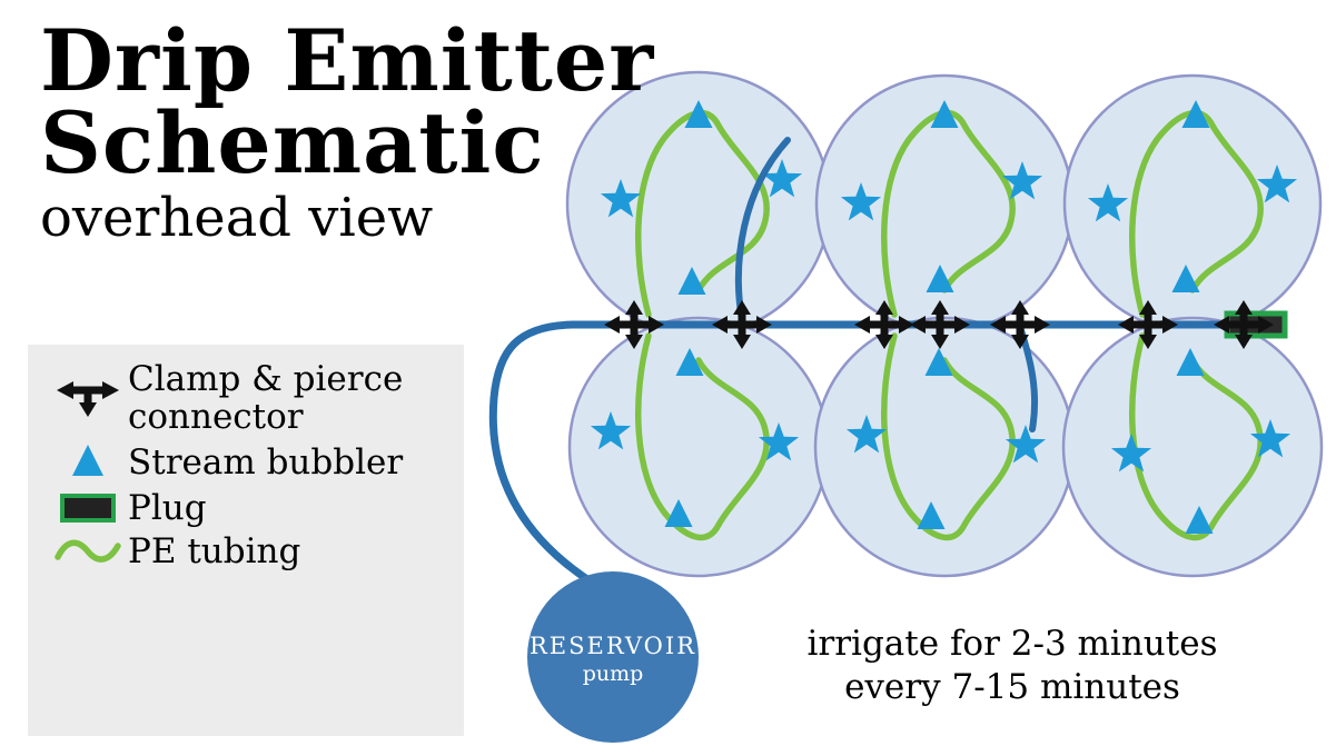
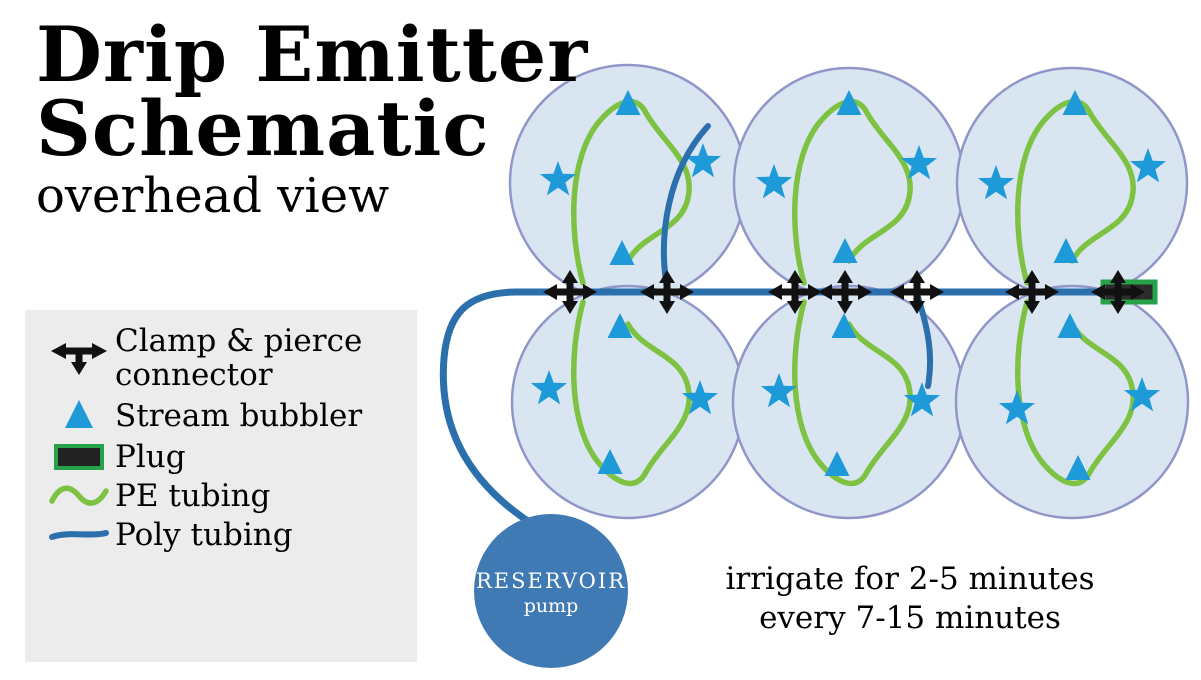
  RESERVOIR
  pump
  Drip Emitter
  Schematic
  overhead view
  Clamp & pierce connector
  Stream bubbler
  Plug
  PE tubing
+ Poly tubing
- irrigate for 2-3 minutes
+ irrigate for 2-5 minutes
  every 7-15 minutes
